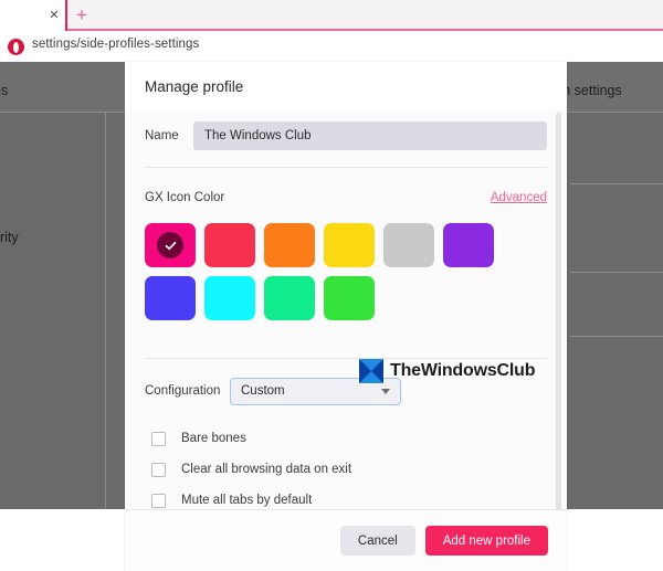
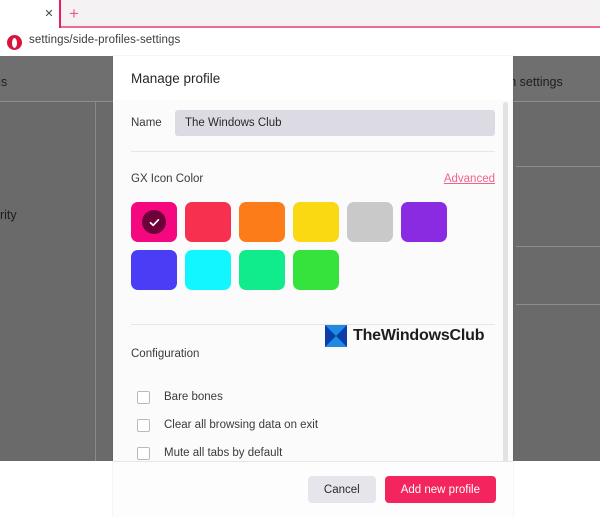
  ✕
  +
  settings/side-profiles-settings
  settings
  rity
  Manage profile
  Name
  The Windows Club
  GX Icon Color
  Advanced
  TheWindowsClub
  Configuration
- Custom
  Bare bones
  Clear all browsing data on exit
  Mute all tabs by default
  Cancel
  Add new profile
